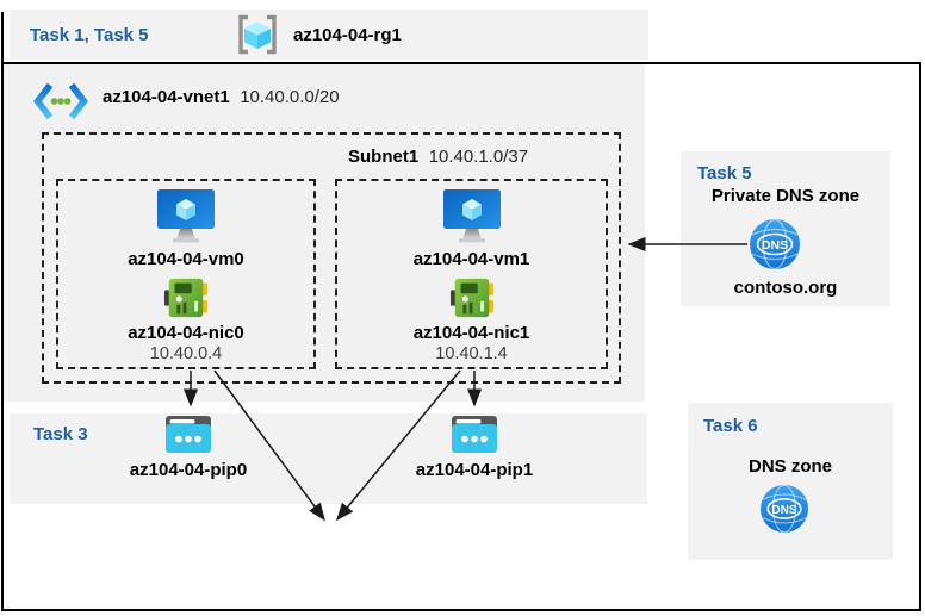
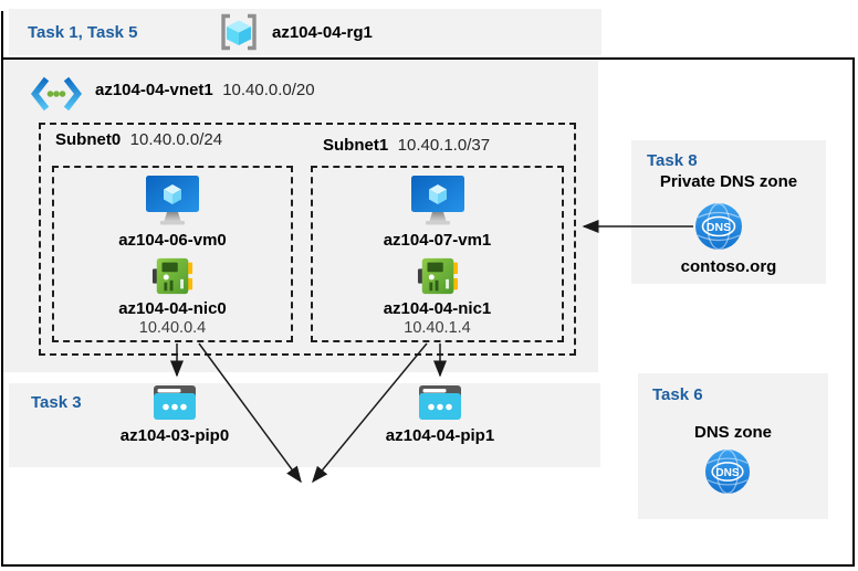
  Task 1, Task 5
  az104-04-rg1
  az104-04-vnet1 10.40.0.0/20
+ Subnet0 10.40.0.0/24
  Subnet1 10.40.1.0/37
- az104-04-vm0
+ az104-06-vm0
  az104-04-nic0
  10.40.0.4
- az104-04-vm1
+ az104-07-vm1
  az104-04-nic1
  10.40.1.4
- Task 5
+ Task 8
  Private DNS zone
  DNS
  contoso.org
  Task 3
- az104-04-pip0
+ az104-03-pip0
  az104-04-pip1
  Task 6
  DNS zone
  DNS
